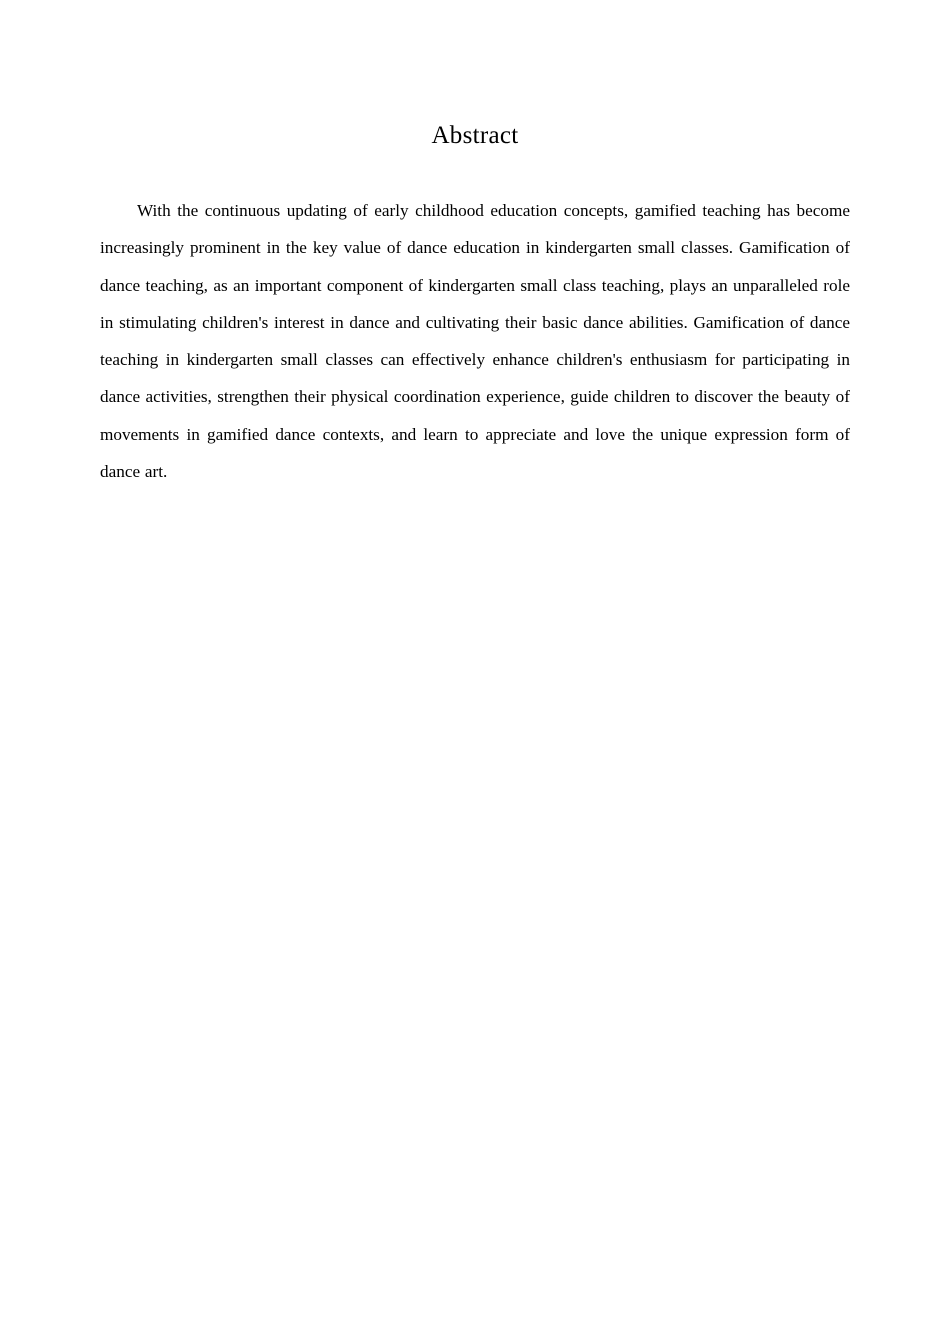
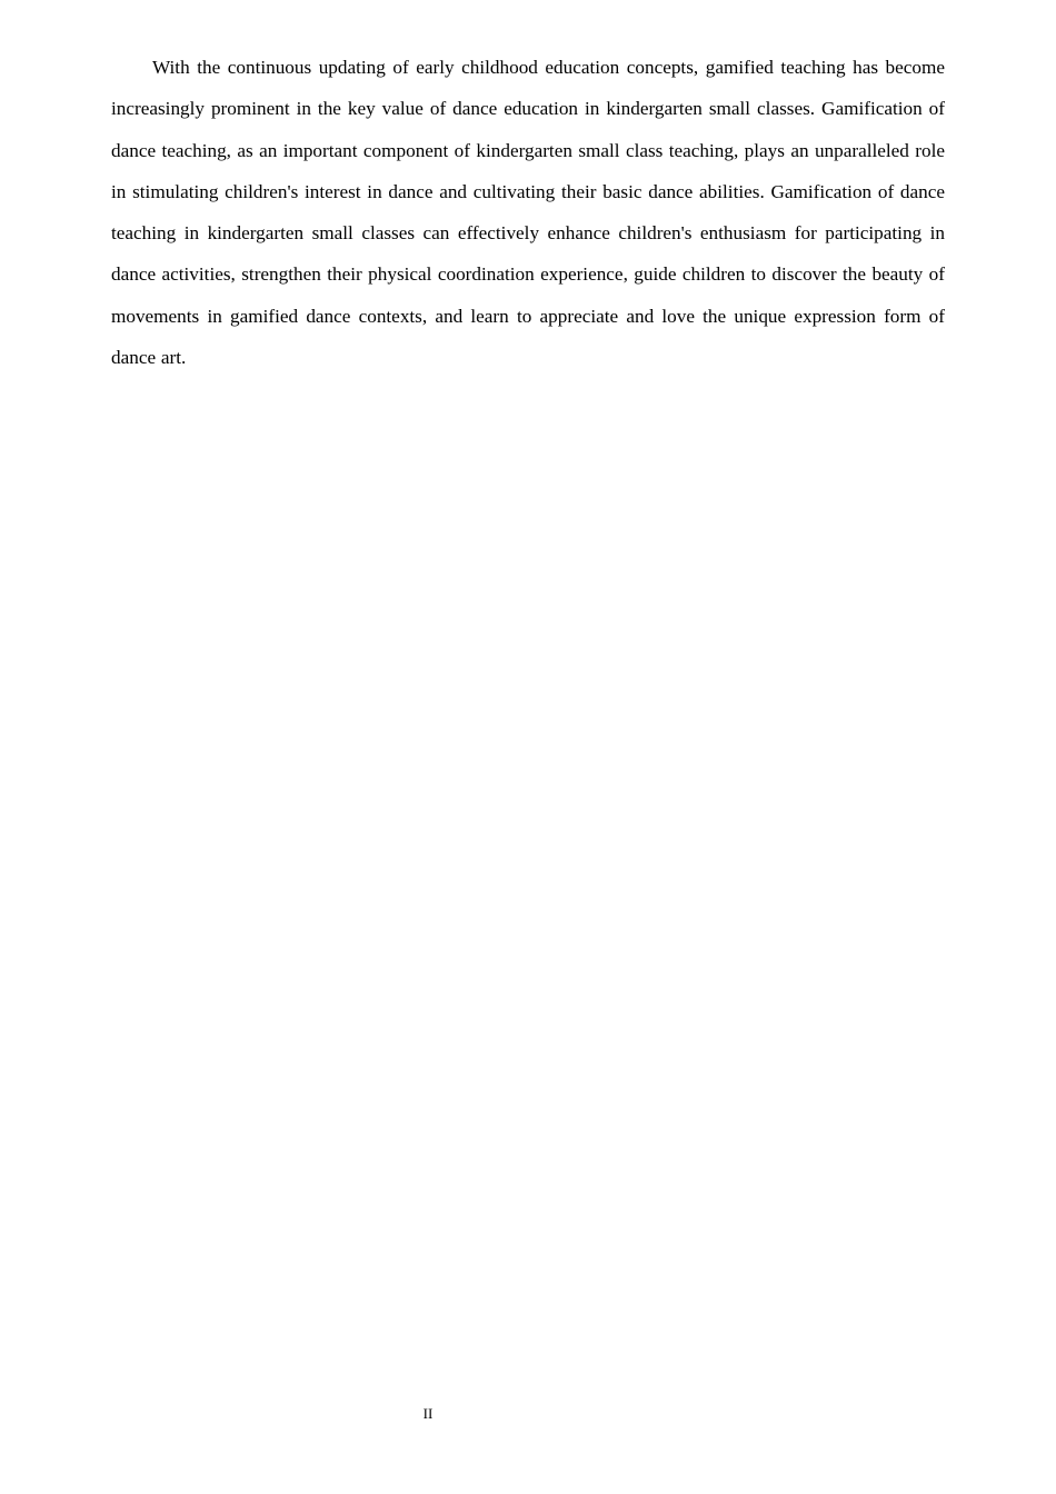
- Abstract
  With the continuous updating of early childhood education concepts, gamified teaching has become increasingly prominent in the key value of dance education in kindergarten small classes. Gamification of dance teaching, as an important component of kindergarten small class teaching, plays an unparalleled role in stimulating children's interest in dance and cultivating their basic dance abilities. Gamification of dance teaching in kindergarten small classes can effectively enhance children's enthusiasm for participating in dance activities, strengthen their physical coordination experience, guide children to discover the beauty of movements in gamified dance contexts, and learn to appreciate and love the unique expression form of dance art.
+ II
